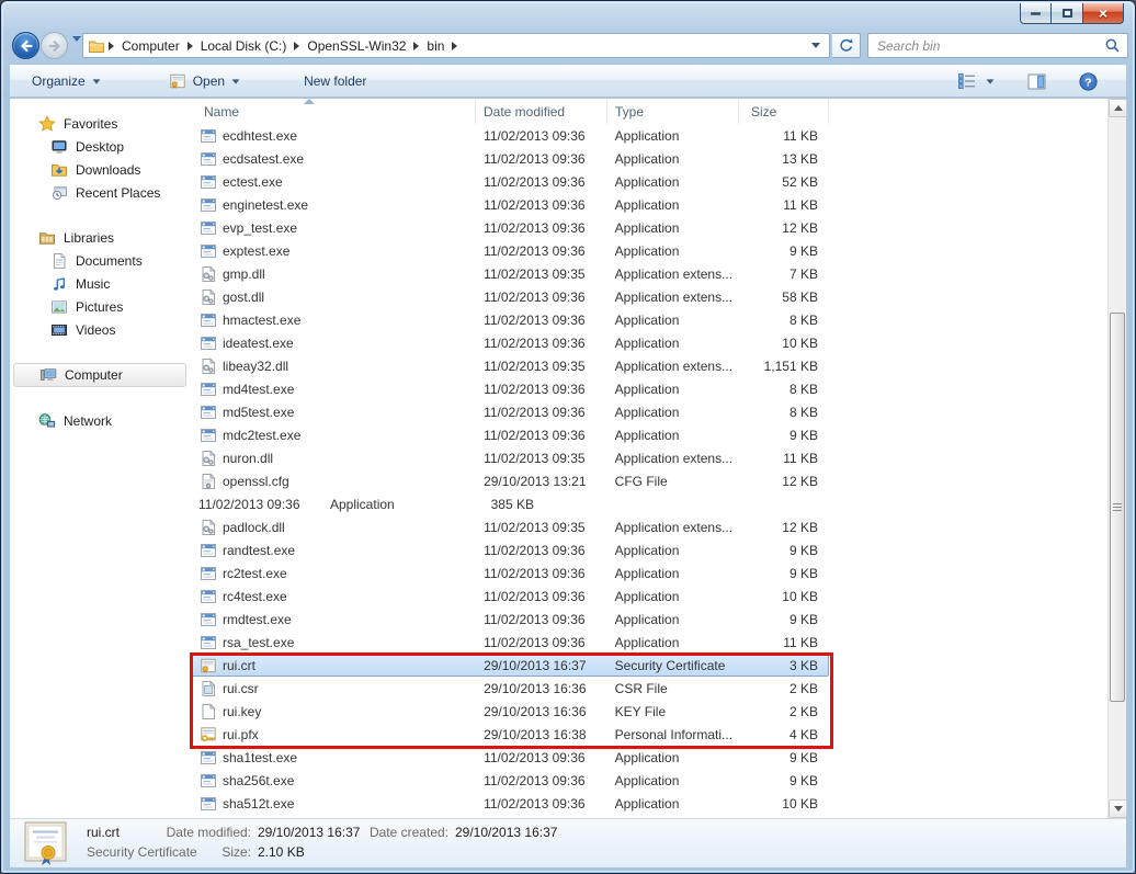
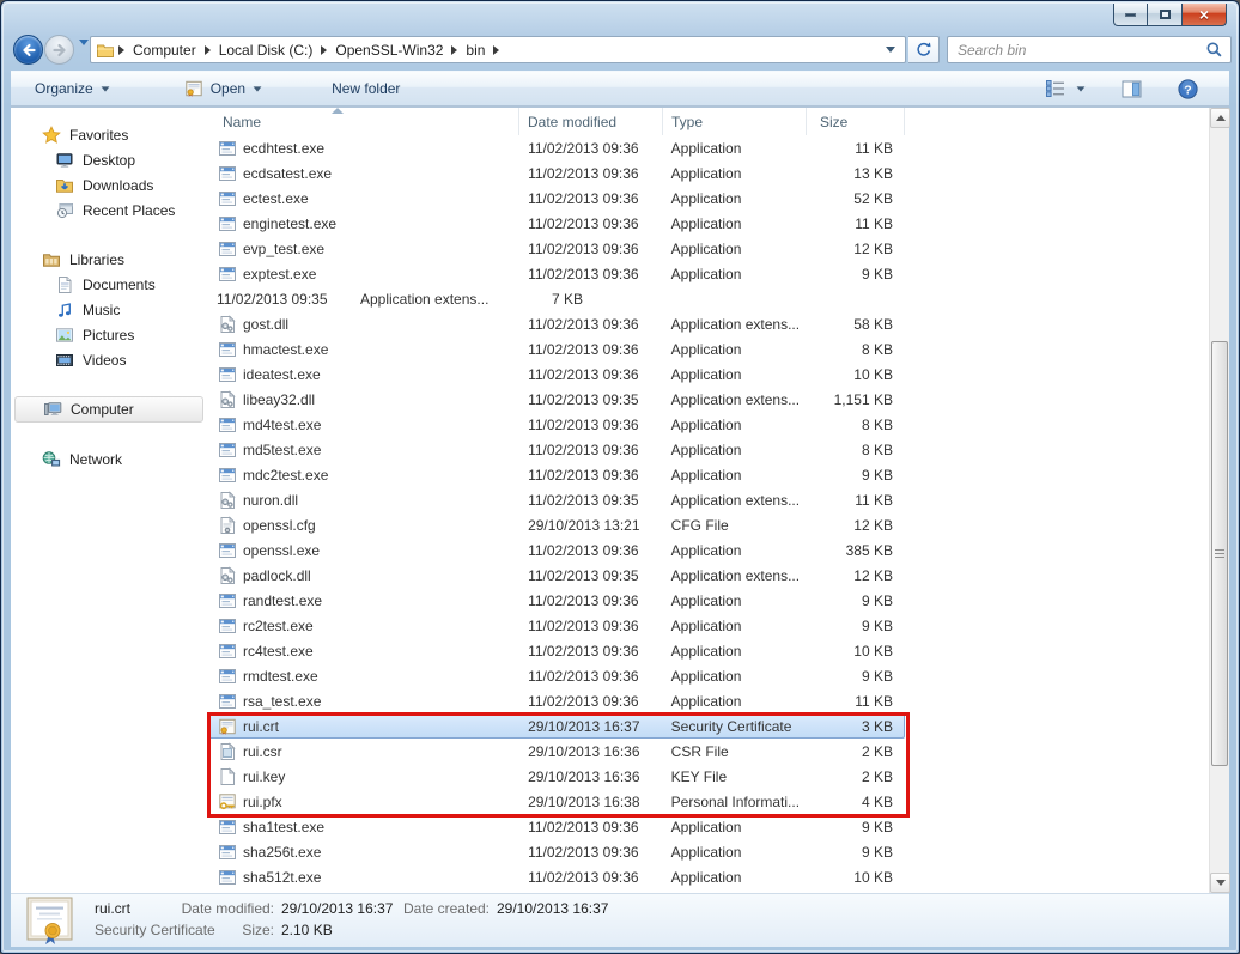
  ×
  Computer
  Local Disk (C:)
  OpenSSL-Win32
  bin
  Search bin
  Organize
  Open
  New folder
  ?
  Favorites
  Desktop
  Downloads
  Recent Places
  Libraries
  Documents
  Music
  Pictures
  Videos
  Computer
  Network
  Name
  Date modified
  Type
  Size
  ecdhtest.exe
  11/02/2013 09:36
  Application
  11 KB
  ecdsatest.exe
  11/02/2013 09:36
  Application
  13 KB
  ectest.exe
  11/02/2013 09:36
  Application
  52 KB
  enginetest.exe
  11/02/2013 09:36
  Application
  11 KB
  evp_test.exe
  11/02/2013 09:36
  Application
  12 KB
  exptest.exe
  11/02/2013 09:36
  Application
  9 KB
- gmp.dll
  11/02/2013 09:35
  Application extens...
  7 KB
  gost.dll
  11/02/2013 09:36
  Application extens...
  58 KB
  hmactest.exe
  11/02/2013 09:36
  Application
  8 KB
  ideatest.exe
  11/02/2013 09:36
  Application
  10 KB
  libeay32.dll
  11/02/2013 09:35
  Application extens...
  1,151 KB
  md4test.exe
  11/02/2013 09:36
  Application
  8 KB
  md5test.exe
  11/02/2013 09:36
  Application
  8 KB
  mdc2test.exe
  11/02/2013 09:36
  Application
  9 KB
  nuron.dll
  11/02/2013 09:35
  Application extens...
  11 KB
  openssl.cfg
  29/10/2013 13:21
  CFG File
  12 KB
+ openssl.exe
  11/02/2013 09:36
  Application
  385 KB
  padlock.dll
  11/02/2013 09:35
  Application extens...
  12 KB
  randtest.exe
  11/02/2013 09:36
  Application
  9 KB
  rc2test.exe
  11/02/2013 09:36
  Application
  9 KB
  rc4test.exe
  11/02/2013 09:36
  Application
  10 KB
  rmdtest.exe
  11/02/2013 09:36
  Application
  9 KB
  rsa_test.exe
  11/02/2013 09:36
  Application
  11 KB
  rui.crt
  29/10/2013 16:37
  Security Certificate
  3 KB
  rui.csr
  29/10/2013 16:36
  CSR File
  2 KB
  rui.key
  29/10/2013 16:36
  KEY File
  2 KB
  rui.pfx
  29/10/2013 16:38
  Personal Informati...
  4 KB
  sha1test.exe
  11/02/2013 09:36
  Application
  9 KB
  sha256t.exe
  11/02/2013 09:36
  Application
  9 KB
  sha512t.exe
  11/02/2013 09:36
  Application
  10 KB
  rui.crt
  Security Certificate
  Date modified:
  29/10/2013 16:37
  Size:
  2.10 KB
  Date created:
  29/10/2013 16:37
